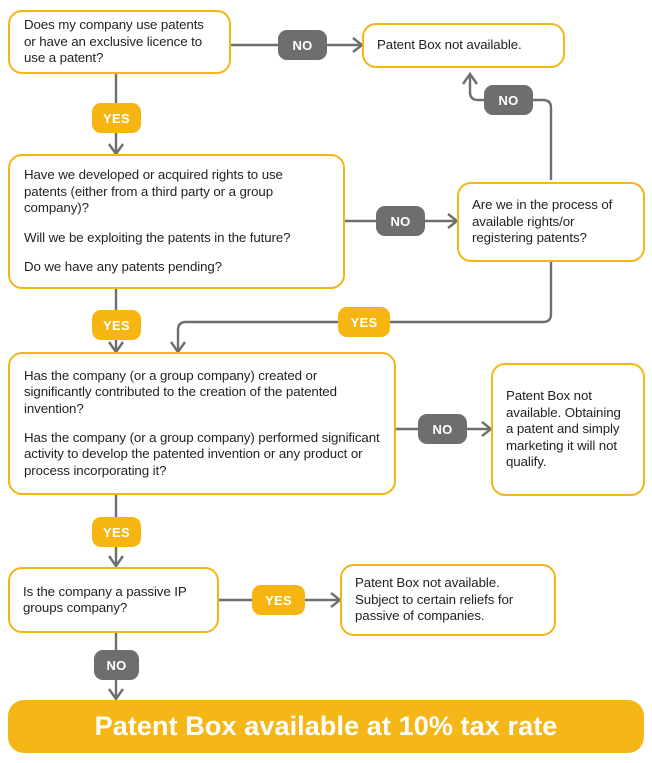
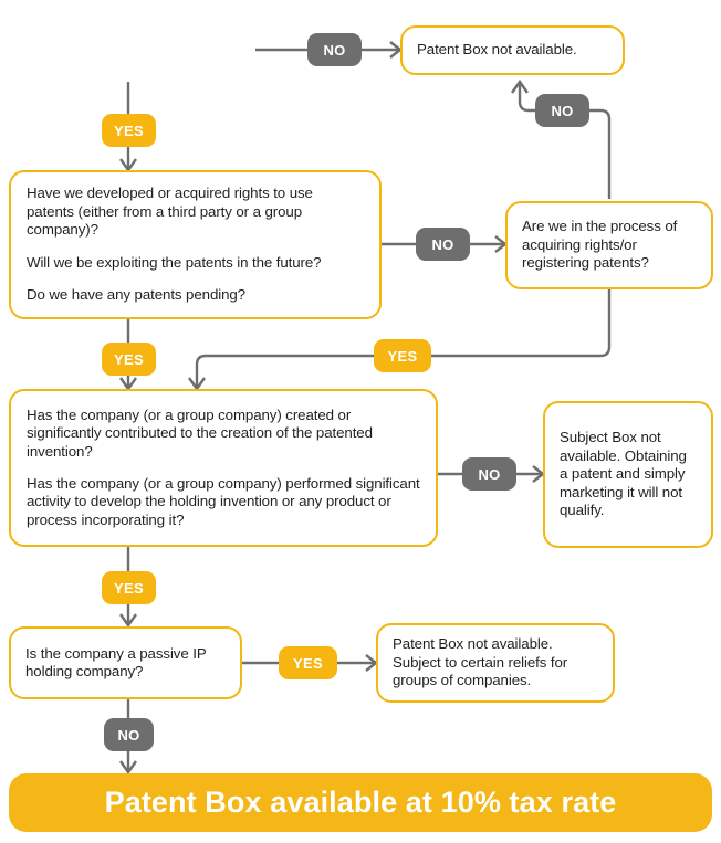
- Does my company use patents or have an exclusive licence to use a patent?
  Patent Box not available.
  Have we developed or acquired rights to use patents (either from a third party or a group company)?
  Will we be exploiting the patents in the future?
  Do we have any patents pending?
- Are we in the process of available rights/or registering patents?
+ Are we in the process of acquiring rights/or registering patents?
  Has the company (or a group company) created or significantly contributed to the creation of the patented invention?
- Has the company (or a group company) performed significant activity to develop the patented invention or any product or process incorporating it?
+ Has the company (or a group company) performed significant activity to develop the holding invention or any product or process incorporating it?
- Patent Box not available. Obtaining a patent and simply marketing it will not qualify.
+ Subject Box not available. Obtaining a patent and simply marketing it will not qualify.
- Is the company a passive IP groups company?
+ Is the company a passive IP holding company?
- Patent Box not available. Subject to certain reliefs for passive of companies.
+ Patent Box not available. Subject to certain reliefs for groups of companies.
  Patent Box available at 10% tax rate
  NO
  YES
  NO
  NO
  YES
  YES
  NO
  YES
  YES
  NO
